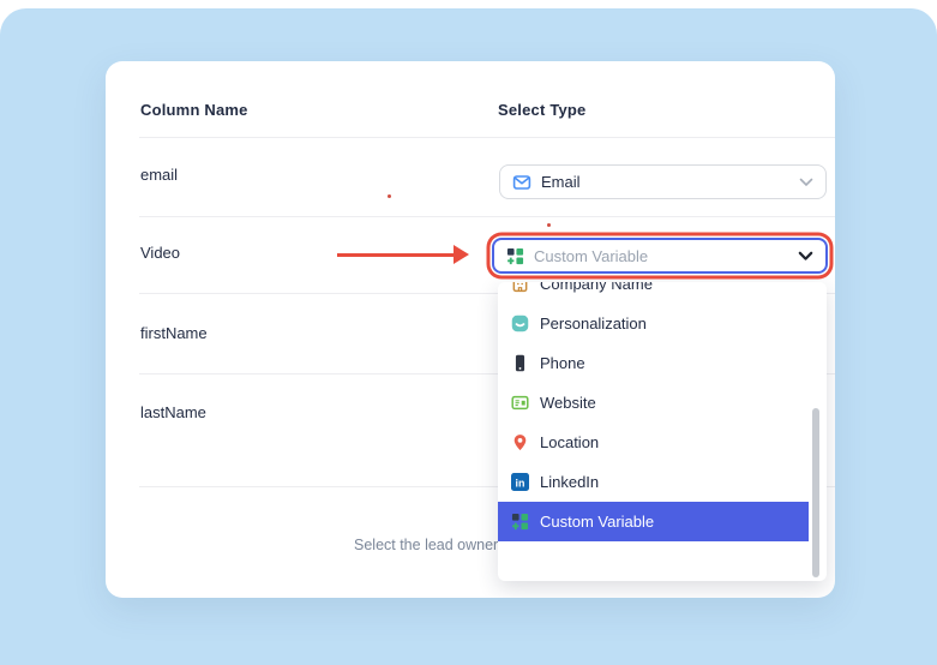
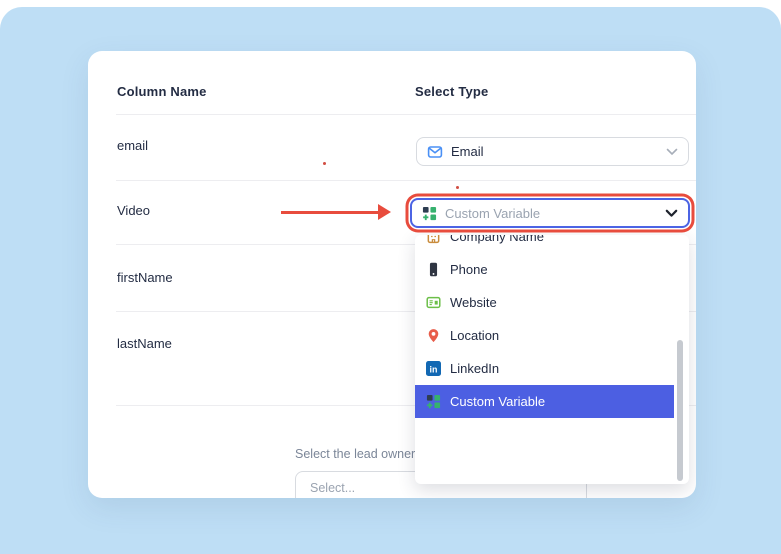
  Column Name
  Select Type
  email
  Email
  Video
  Custom Variable
  firstName
  lastName
  Select the lead owner
+ Select...
  Company Name
- Personalization
  Phone
  Website
  Location
  in
  LinkedIn
  Custom Variable
